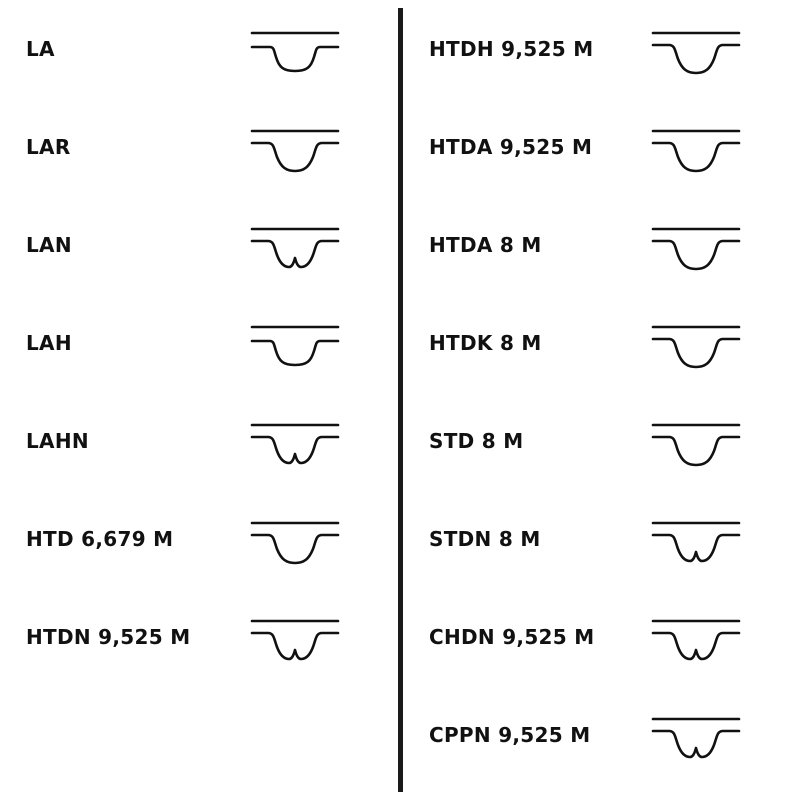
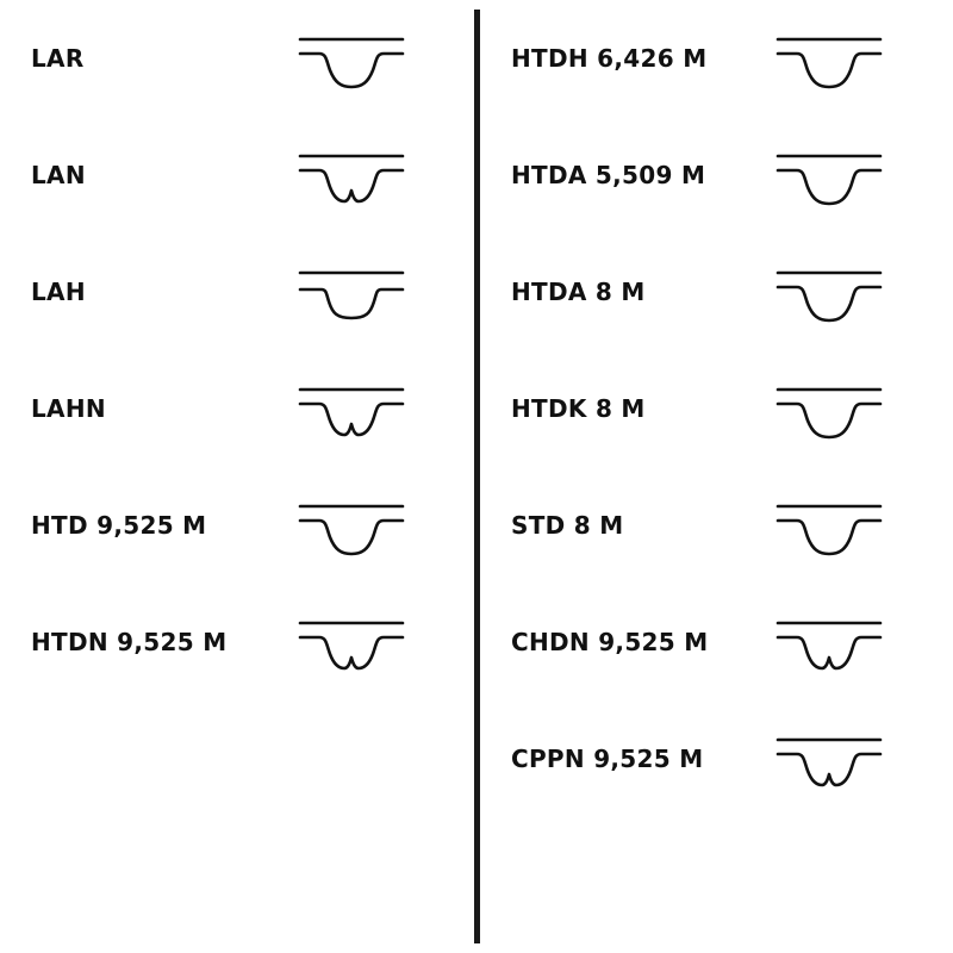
- LA
  LAR
  LAN
  LAH
  LAHN
- HTD 6,679 M
+ HTD 9,525 M
  HTDN 9,525 M
- HTDH 9,525 M
+ HTDH 6,426 M
- HTDA 9,525 M
+ HTDA 5,509 M
  HTDA 8 M
  HTDK 8 M
  STD 8 M
- STDN 8 M
  CHDN 9,525 M
  CPPN 9,525 M
